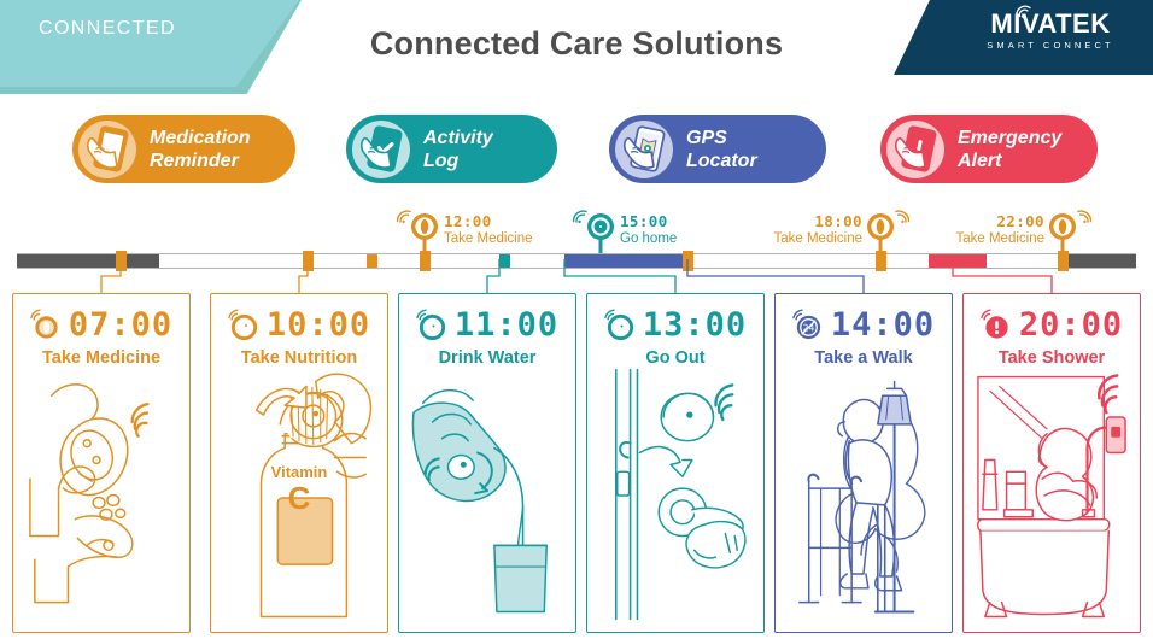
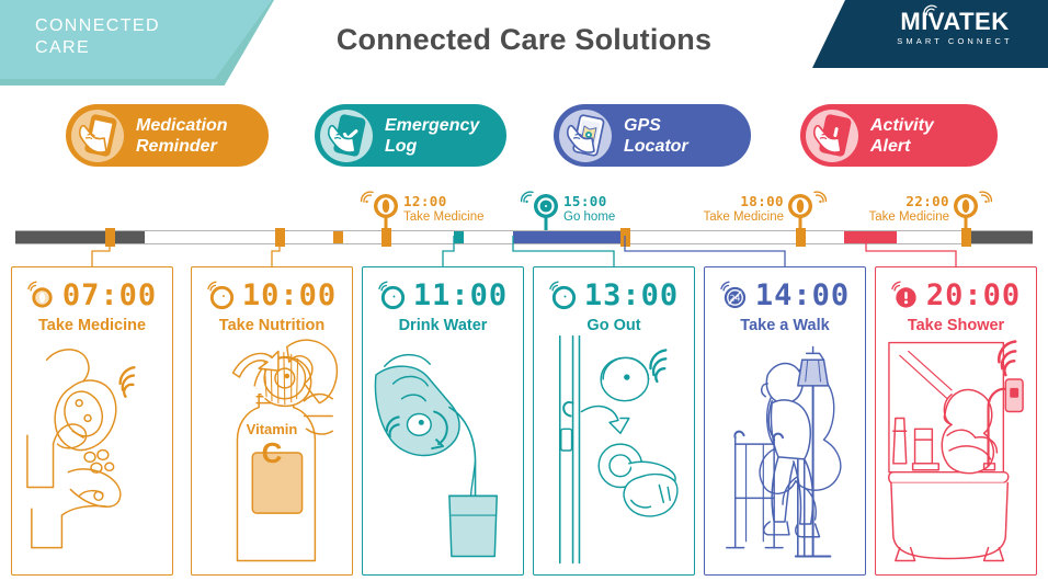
  CONNECTED
+ CARE
  Connected Care Solutions
  MIVATEK
  SMART CONNECT
  Medication
  Reminder
- Activity
+ Emergency
  Log
  GPS
  Locator
- Emergency
+ Activity
  Alert
  12:00
  Take Medicine
  15:00
  Go home
  18:00
  Take Medicine
  22:00
  Take Medicine
  07:00
  Take Medicine
  10:00
  Take Nutrition
  Vitamin
  C
  11:00
  Drink Water
  13:00
  Go Out
  24
  14:00
  Take a Walk
  20:00
  Take Shower
